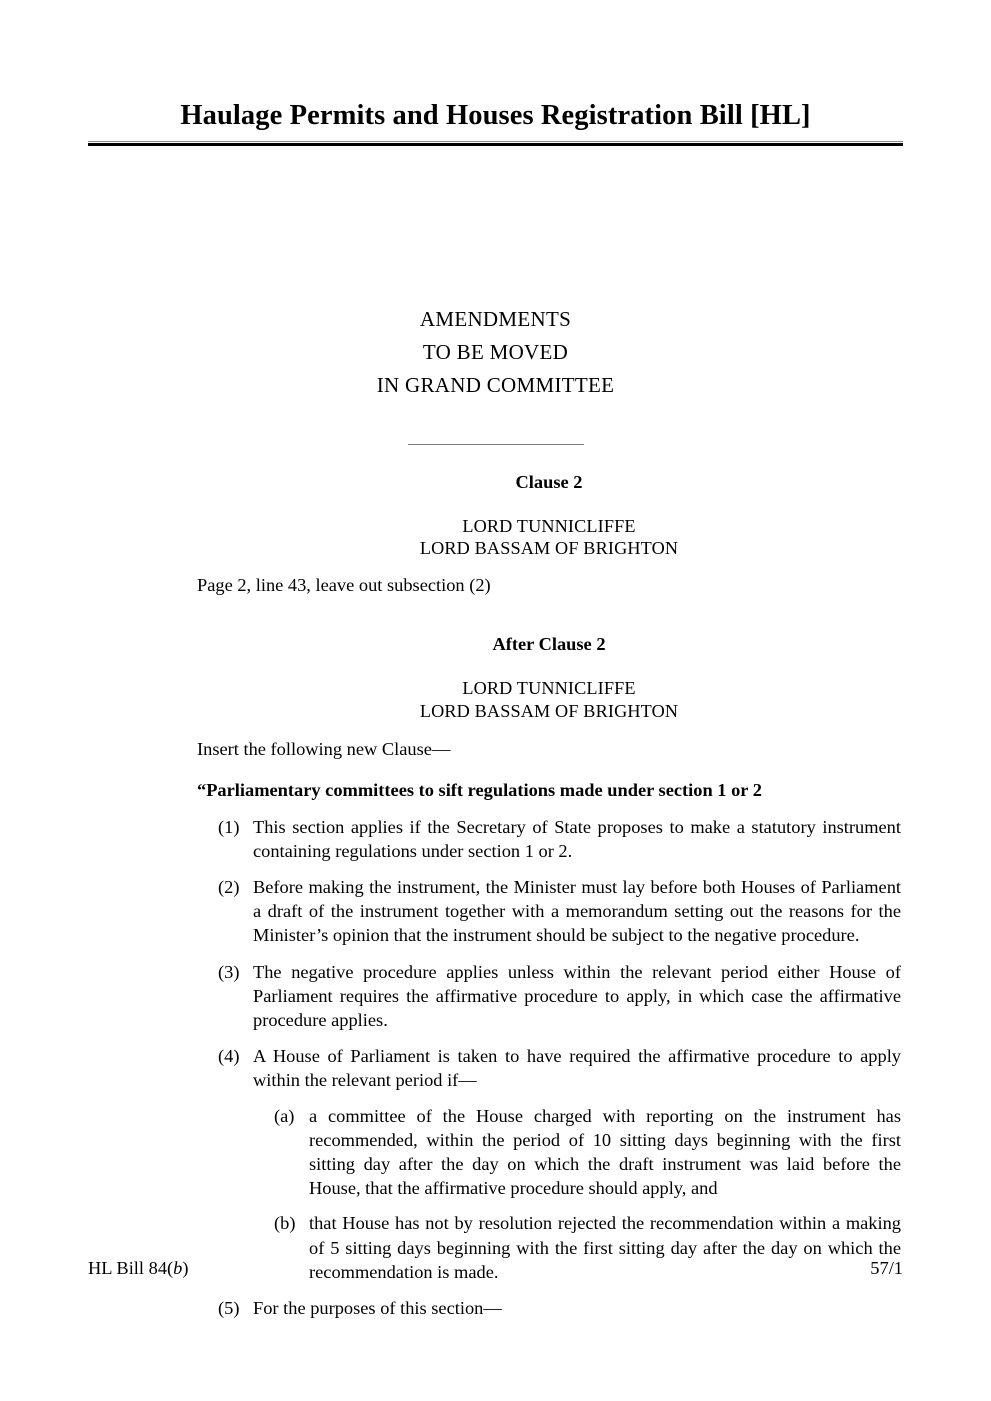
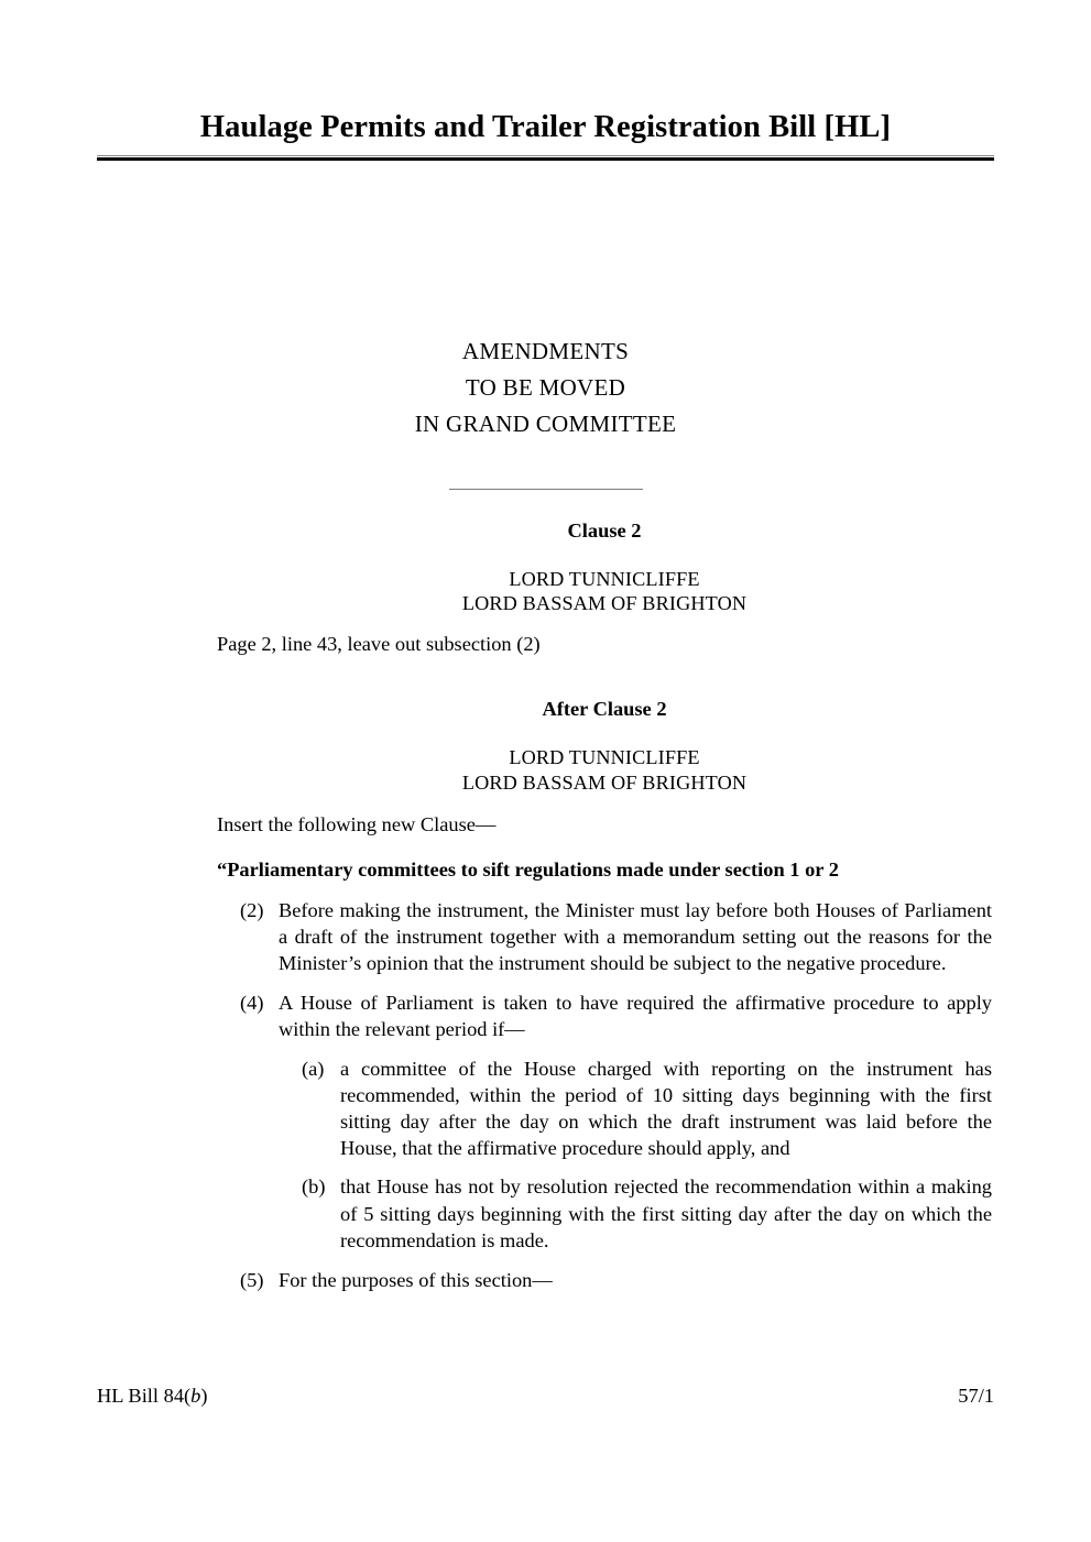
- Haulage Permits and Houses Registration Bill [HL]
+ Haulage Permits and Trailer Registration Bill [HL]
  AMENDMENTS
  TO BE MOVED
  IN GRAND COMMITTEE
  Clause 2
  LORD TUNNICLIFFE
  LORD BASSAM OF BRIGHTON
  Page 2, line 43, leave out subsection (2)
  After Clause 2
  LORD TUNNICLIFFE
  LORD BASSAM OF BRIGHTON
  Insert the following new Clause—
  “Parliamentary committees to sift regulations made under section 1 or 2
- (1)
- This section applies if the Secretary of State proposes to make a statutory instrument containing regulations under section 1 or 2.
  (2)
  Before making the instrument, the Minister must lay before both Houses of Parliament a draft of the instrument together with a memorandum setting out the reasons for the Minister’s opinion that the instrument should be subject to the negative procedure.
- (3)
- The negative procedure applies unless within the relevant period either House of Parliament requires the affirmative procedure to apply, in which case the affirmative procedure applies.
  (4)
  A House of Parliament is taken to have required the affirmative procedure to apply within the relevant period if—
  (a)
  a committee of the House charged with reporting on the instrument has recommended, within the period of 10 sitting days beginning with the first sitting day after the day on which the draft instrument was laid before the House, that the affirmative procedure should apply, and
  (b)
  that House has not by resolution rejected the recommendation within a making of 5 sitting days beginning with the first sitting day after the day on which the recommendation is made.
  (5)
  For the purposes of this section—
  HL Bill 84(b)
  57/1
